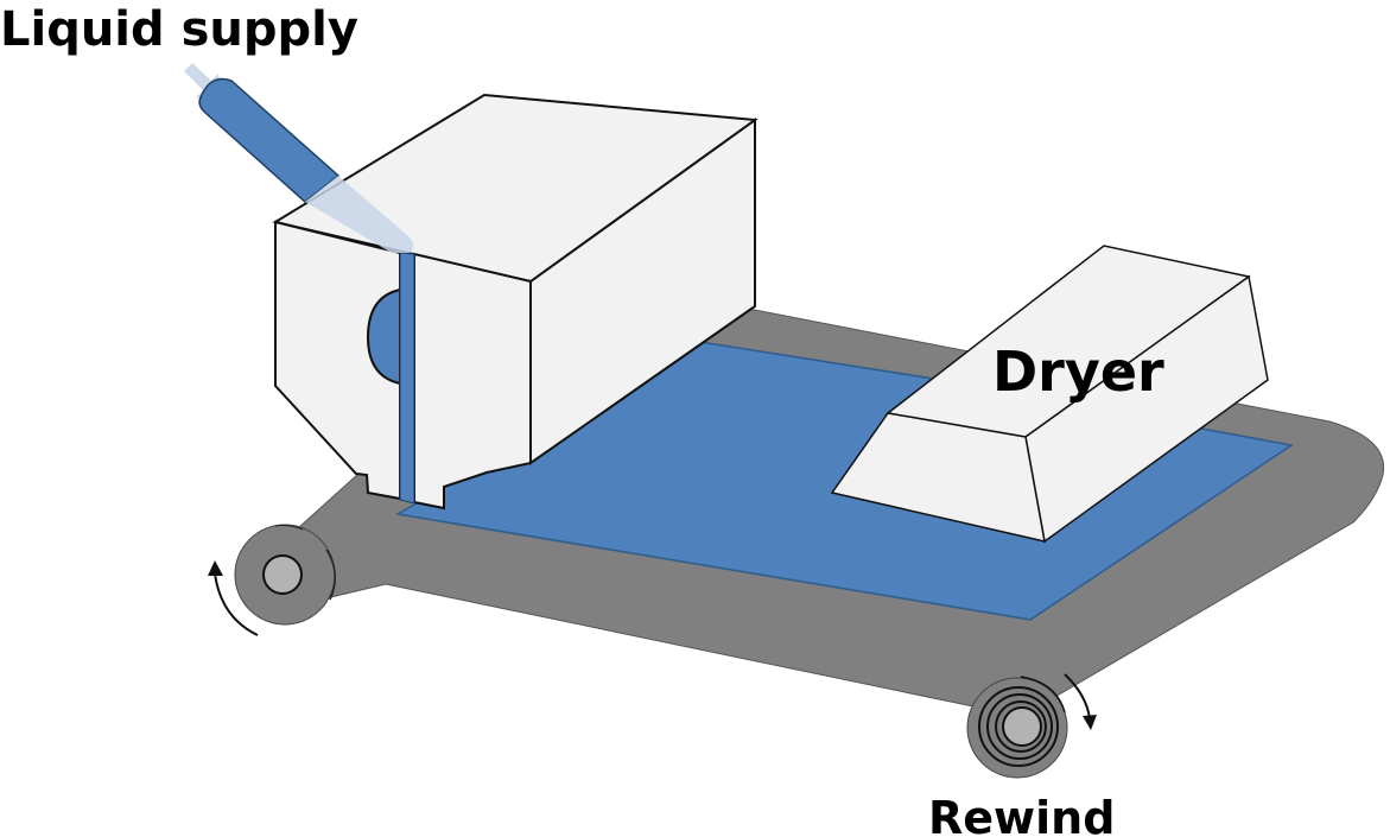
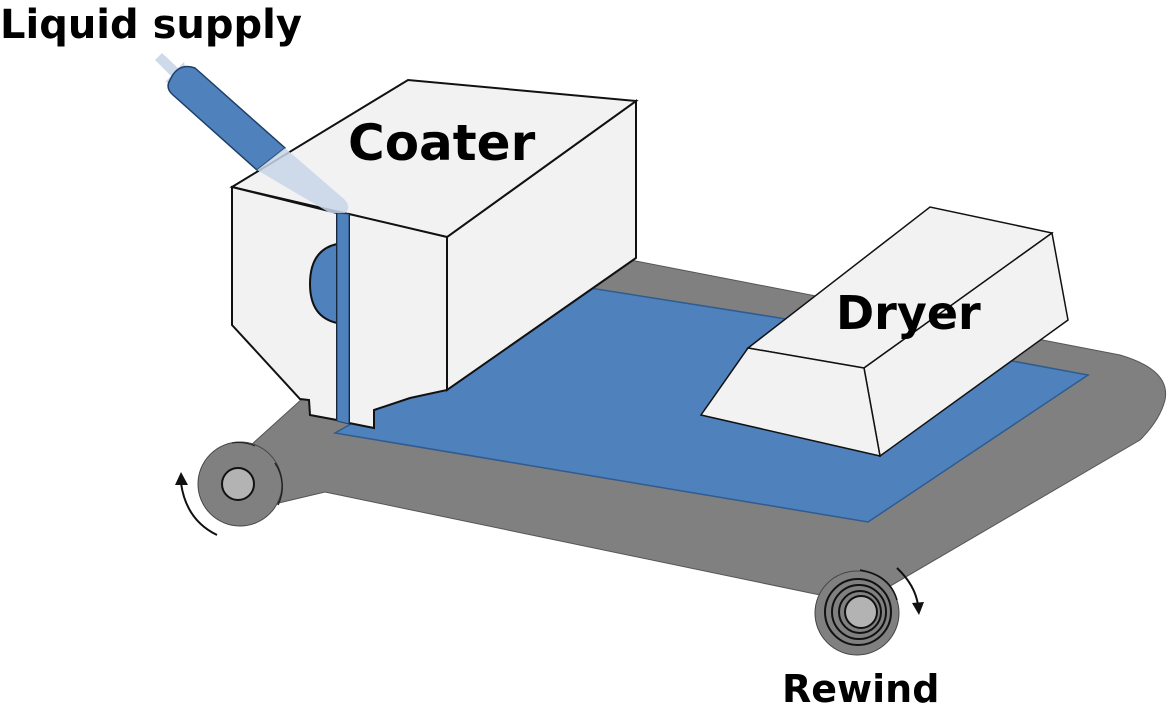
  Liquid supply
+ Coater
  Dryer
  Rewind
